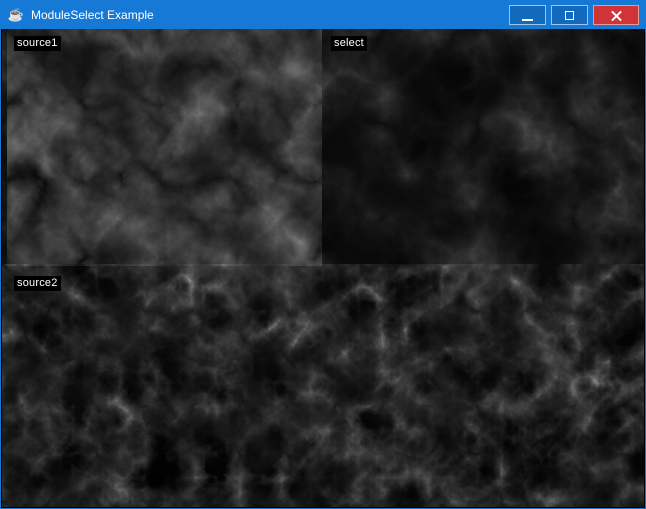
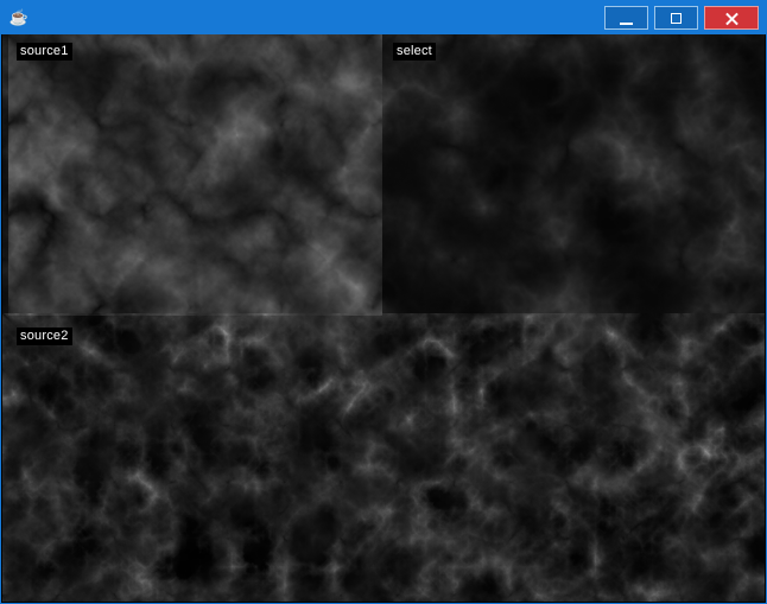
  ☕
- ModuleSelect Example
  source1
  select
  source2
